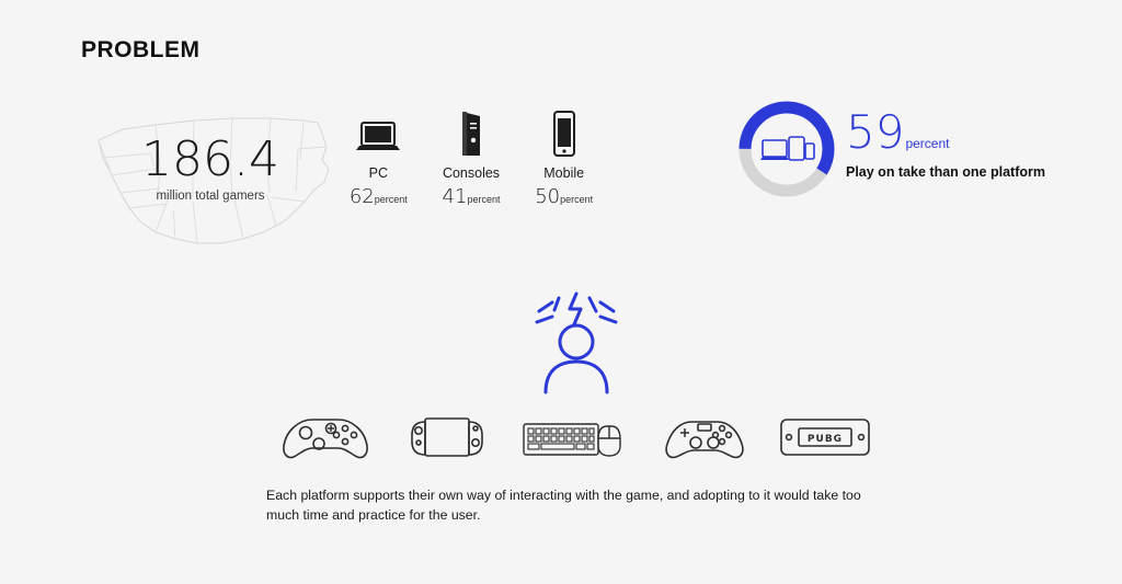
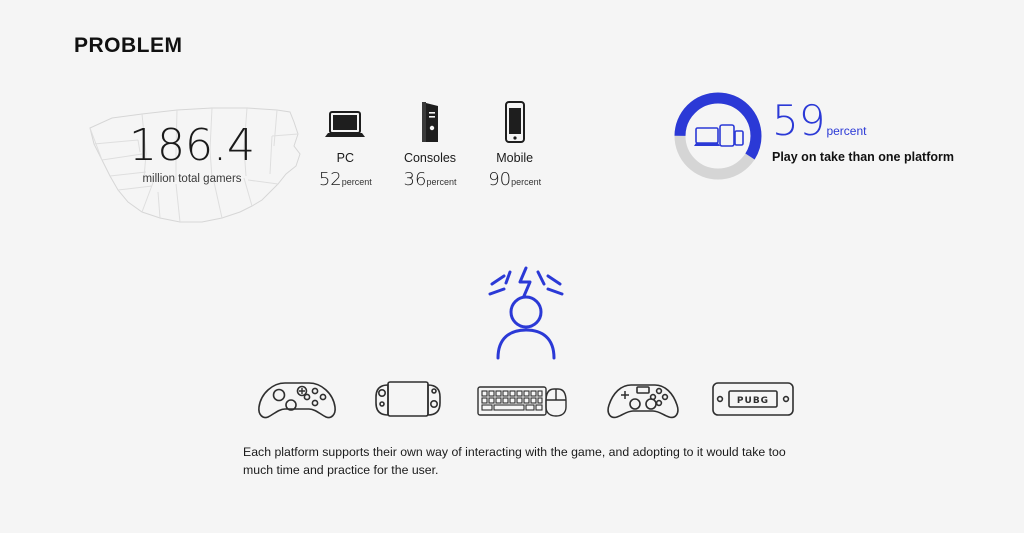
  PROBLEM
  186.4
  million total gamers
  PC
- 62percent
+ 52percent
  Consoles
- 41percent
+ 36percent
  Mobile
- 50percent
+ 90percent
  59percent
  Play on take than one platform
  PUBG
  Each platform supports their own way of interacting with the game, and adopting to it would take too much time and practice for the user.
